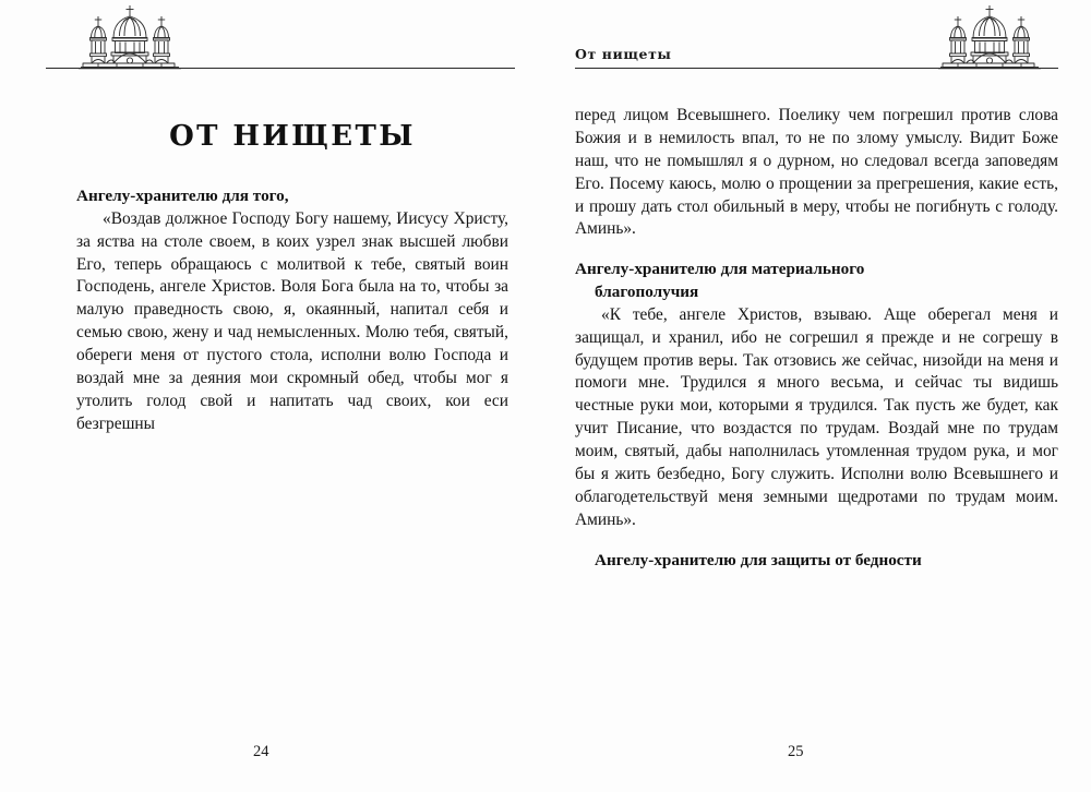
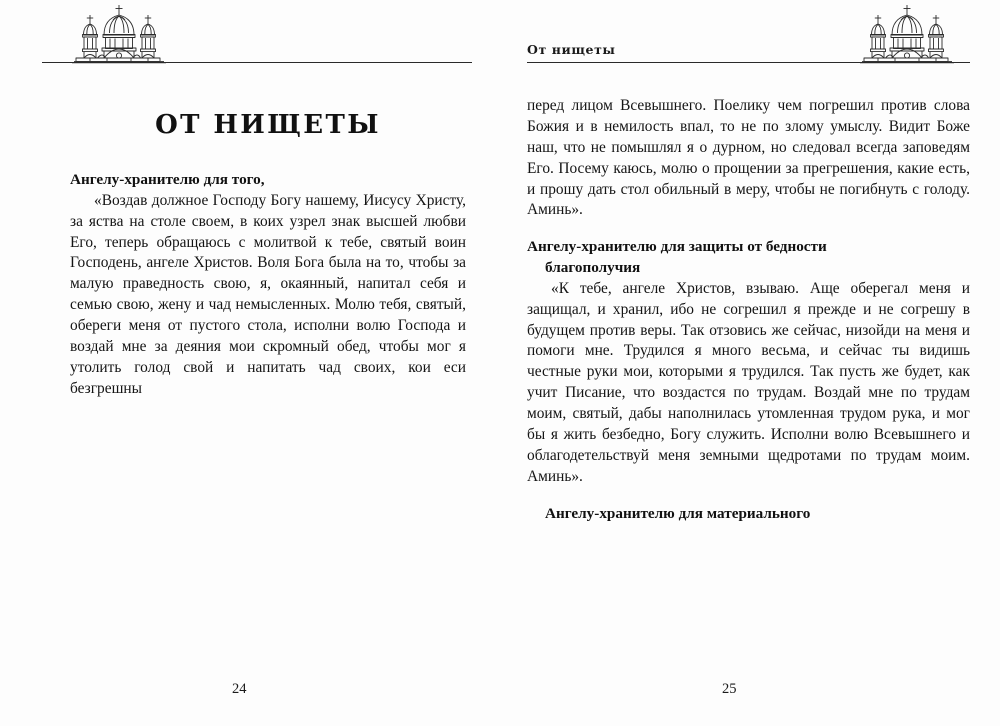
  ОТ НИЩЕТЫ
  Ангелу-хранителю для того,
  «Воздав должное Господу Богу нашему, Иисусу Христу, за яства на столе своем, в коих узрел знак высшей любви Его, теперь обращаюсь с молитвой к тебе, святый воин Господень, ангеле Христов. Воля Бога была на то, чтобы за малую праведность свою, я, окаянный, напитал себя и семью свою, жену и чад немысленных. Молю тебя, святый, обереги меня от пустого стола, исполни волю Господа и воздай мне за деяния мои скромный обед, чтобы мог я утолить голод свой и напитать чад своих, кои еси безгрешны
  24
  От нищеты
  перед лицом Всевышнего. Поелику чем погрешил против слова Божия и в немилость впал, то не по злому умыслу. Видит Боже наш, что не помышлял я о дурном, но следовал всегда заповедям Его. Посему каюсь, молю о прощении за прегрешения, какие есть, и прошу дать стол обильный в меру, чтобы не погибнуть с голоду. Аминь».
- Ангелу-хранителю для материального
+ Ангелу-хранителю для защиты от бедности
  благополучия
  «К тебе, ангеле Христов, взываю. Аще оберегал меня и защищал, и хранил, ибо не согрешил я прежде и не согрешу в будущем против веры. Так отзовись же сейчас, низойди на меня и помоги мне. Трудился я много весьма, и сейчас ты видишь честные руки мои, которыми я трудился. Так пусть же будет, как учит Писание, что воздастся по трудам. Воздай мне по трудам моим, святый, дабы наполнилась утомленная трудом рука, и мог бы я жить безбедно, Богу служить. Исполни волю Всевышнего и облагодетельствуй меня земными щедротами по трудам моим. Аминь».
- Ангелу-хранителю для защиты от бедности
+ Ангелу-хранителю для материального
  25
